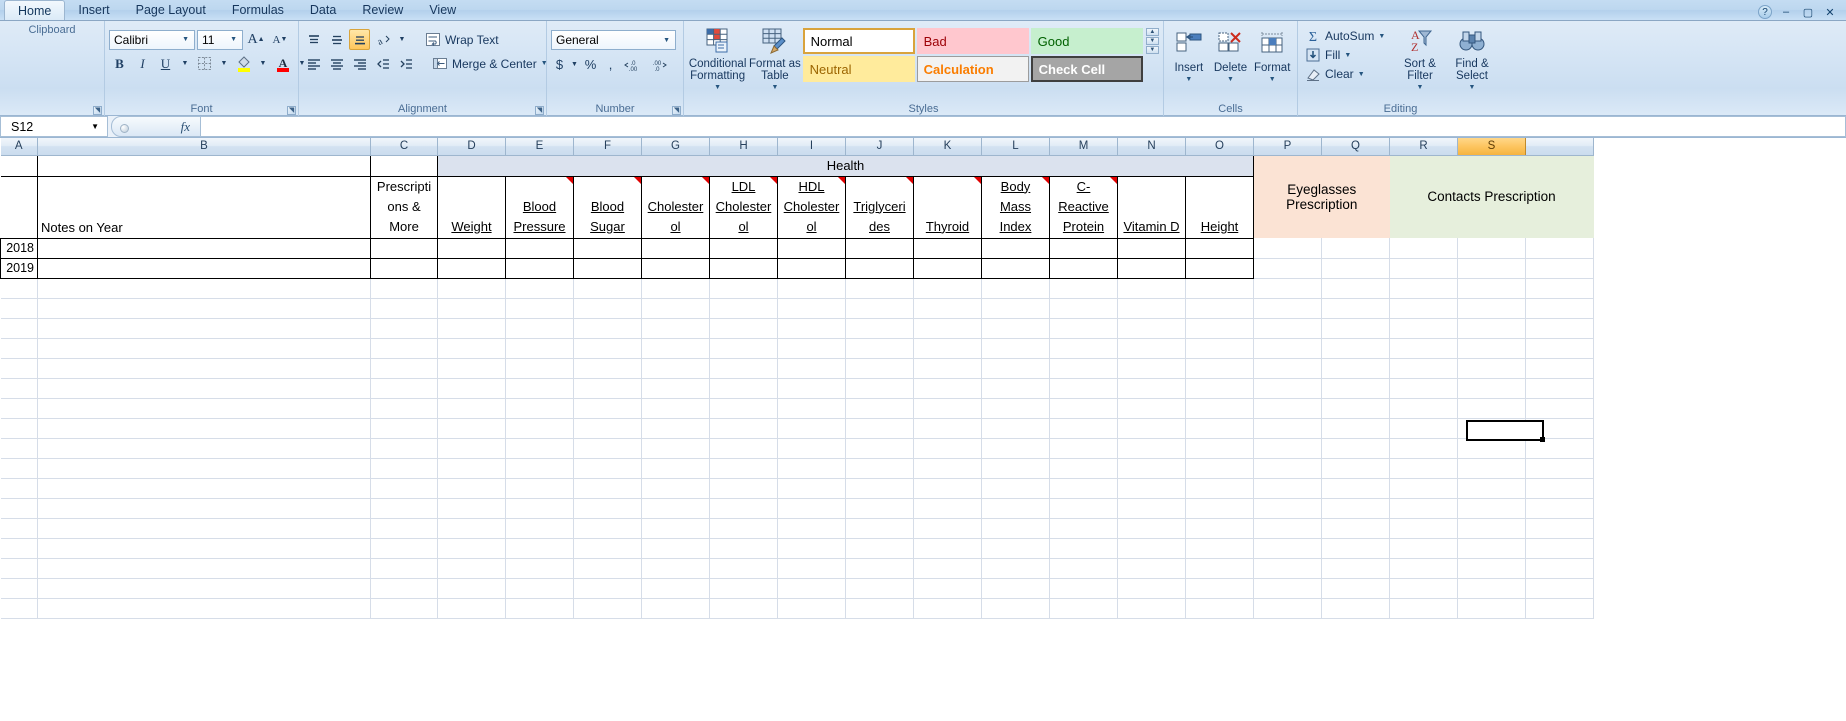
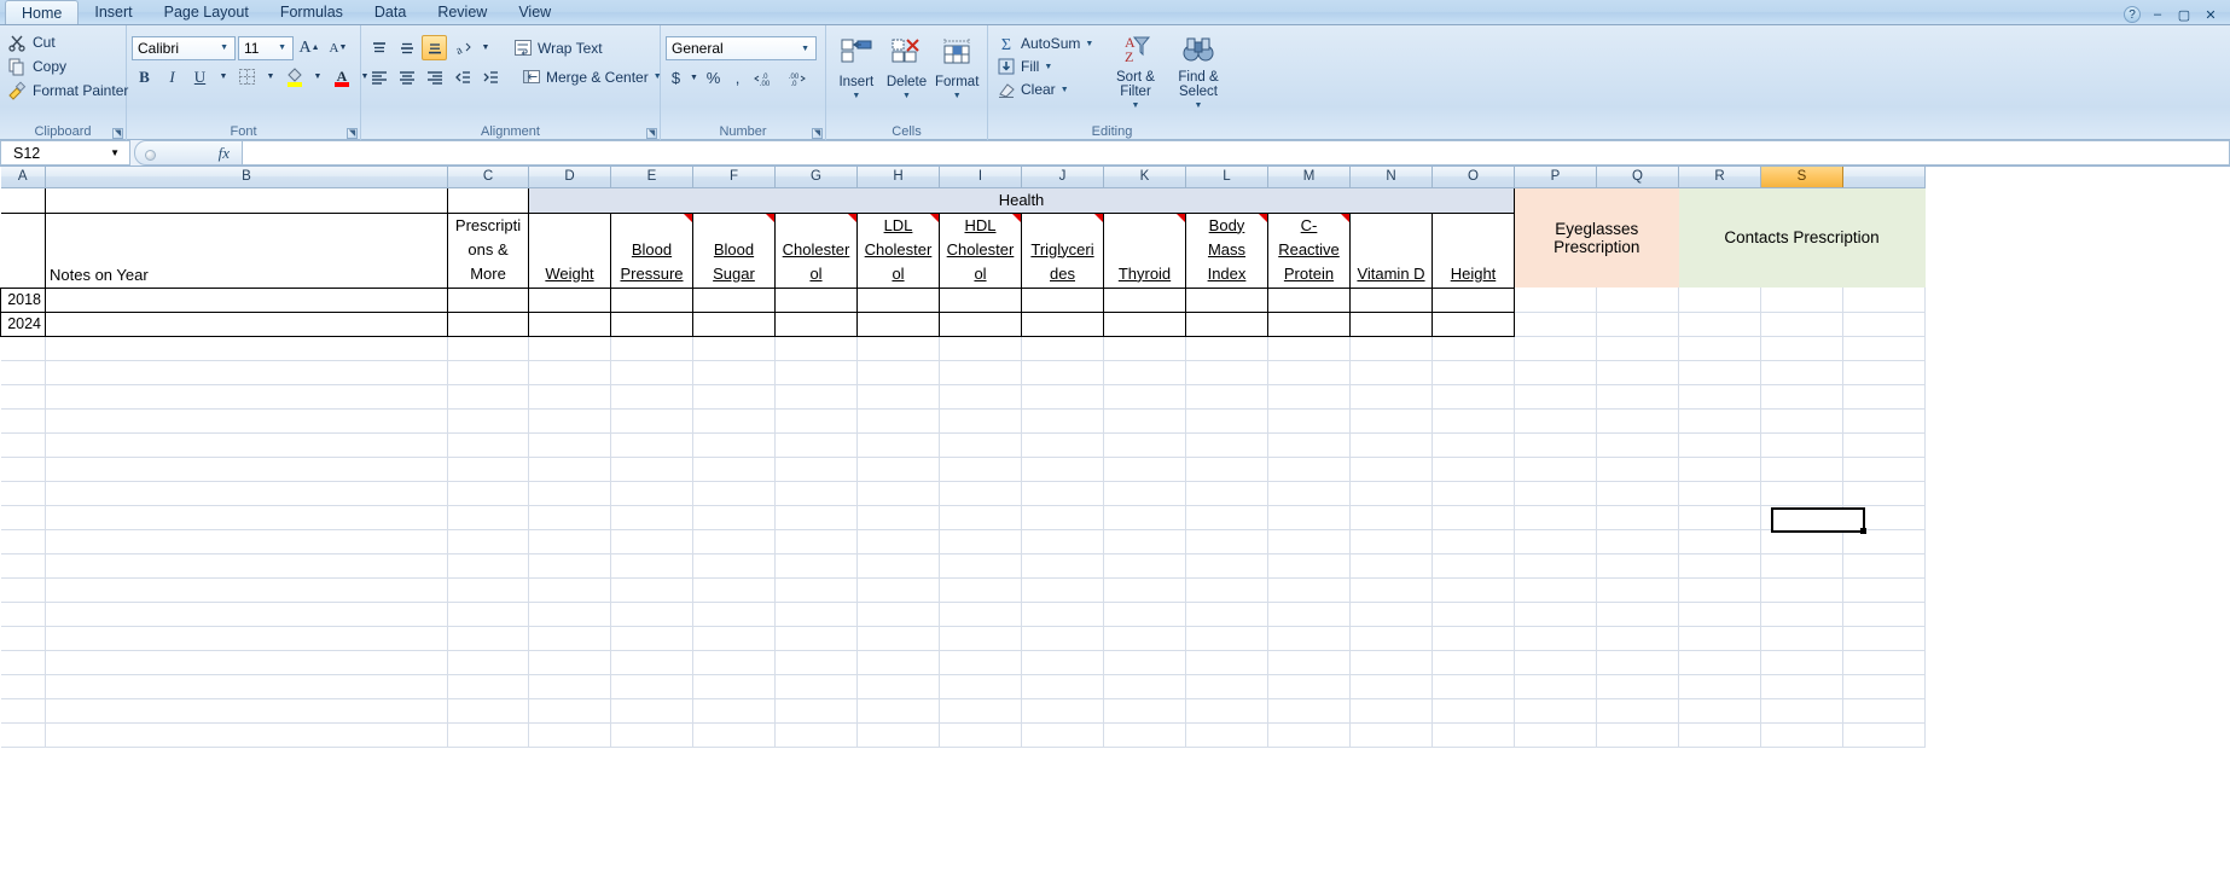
  Home
  Insert
  Page Layout
  Formulas
  Data
  Review
  View
  ?
  –
  ▢
  ✕
+ Cut
+ Copy
+ Format Painter
  Clipboard
  Calibri
  11
  A
  A
  B
  I
  U
  A
  Font
  Wrap Text
  Merge & Center
  Alignment
  General
  $
  %
  ,
  Number
- Conditional Formatting
- Format as Table
- Normal
- Bad
- Good
- Neutral
- Calculation
- Check Cell
- Styles
  Insert
  Delete
  Format
  Cells
  Σ
  AutoSum
  Fill
  Clear
  A
  Z
  Sort & Filter
  Find & Select
  Editing
  S12
  ▼
  fx
  A	B	C	D	E	F	G	H	I	J	K	L	M	N	O	P	Q	R	S
  			Health	Eyeglasses Prescription	Contacts Prescription
  	Notes on Year	Prescripti ons & More	Weight	Blood Pressure	Blood Sugar	Cholester ol	LDL Cholester ol	HDL Cholester ol	Triglyceri des	Thyroid	Body Mass Index	C- Reactive Protein	Vitamin D	Height
  2018
- 2019
+ 2024
